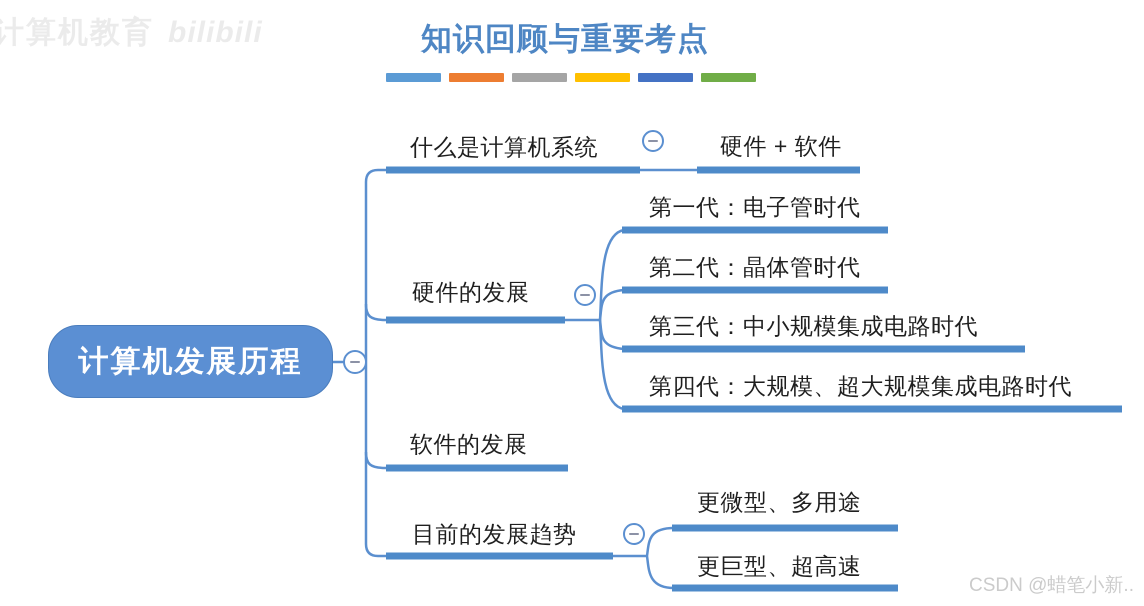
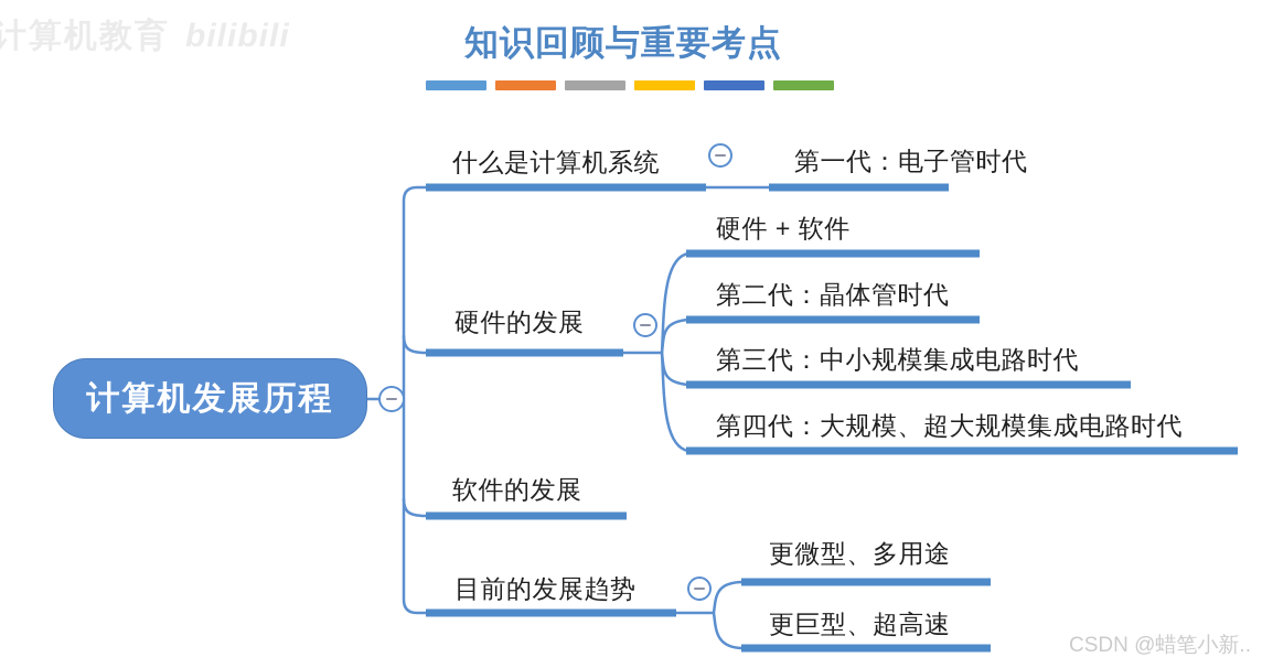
  CSDN @蜡笔小新..
  知识回顾与重要考点
  计算机发展历程
  什么是计算机系统
- 硬件 + 软件
+ 第一代：电子管时代
  硬件的发展
- 第一代：电子管时代
+ 硬件 + 软件
  第二代：晶体管时代
  第三代：中小规模集成电路时代
  第四代：大规模、超大规模集成电路时代
  软件的发展
  目前的发展趋势
  更微型、多用途
  更巨型、超高速
